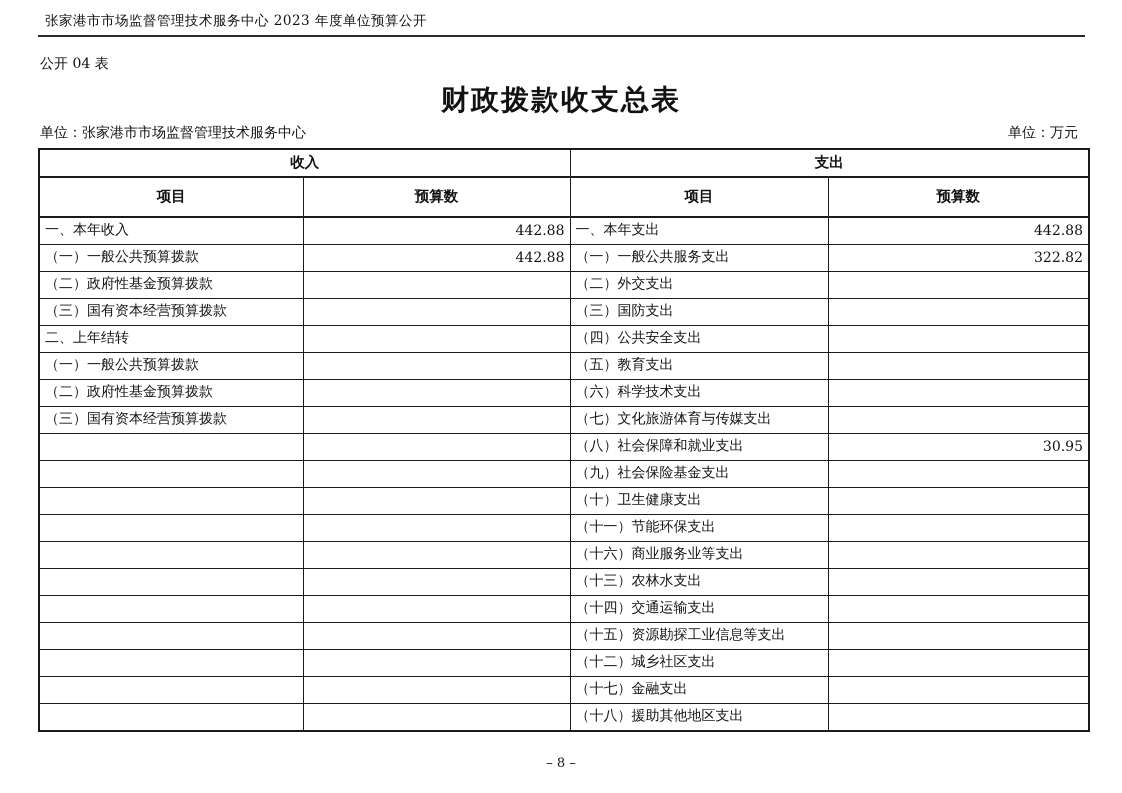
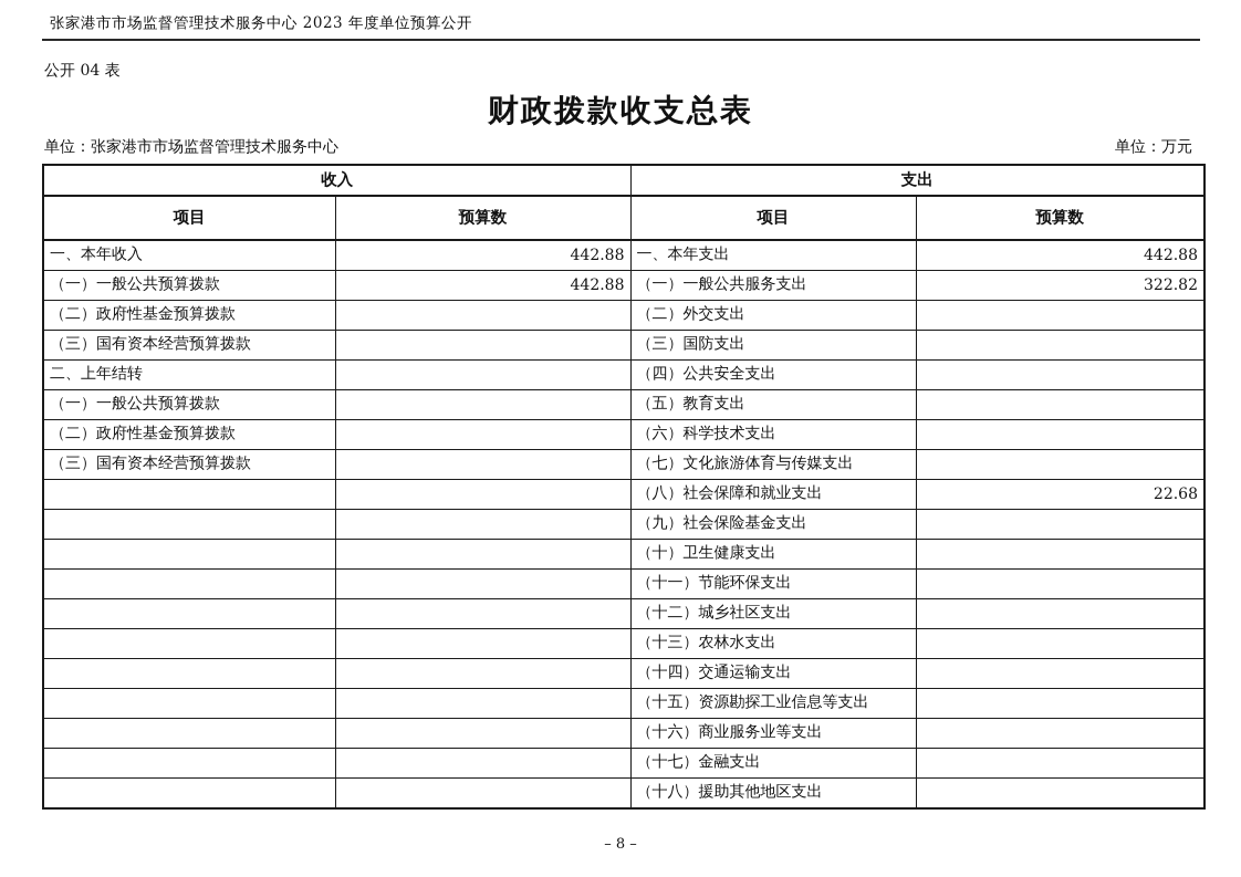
  张家港市市场监督管理技术服务中心 2023 年度单位预算公开
  公开 04 表
  财政拨款收支总表
  单位：张家港市市场监督管理技术服务中心
  单位：万元
  收入	支出
  项目	预算数	项目	预算数
  一、本年收入	442.88	一、本年支出	442.88
  （一）一般公共预算拨款	442.88	（一）一般公共服务支出	322.82
  （二）政府性基金预算拨款		（二）外交支出
  （三）国有资本经营预算拨款		（三）国防支出
  二、上年结转		（四）公共安全支出
  （一）一般公共预算拨款		（五）教育支出
  （二）政府性基金预算拨款		（六）科学技术支出
  （三）国有资本经营预算拨款		（七）文化旅游体育与传媒支出
- 		（八）社会保障和就业支出	30.95
+ 		（八）社会保障和就业支出	22.68
  		（九）社会保险基金支出
  		（十）卫生健康支出
  		（十一）节能环保支出
- 		（十六）商业服务业等支出
+ 		（十二）城乡社区支出
  		（十三）农林水支出
  		（十四）交通运输支出
  		（十五）资源勘探工业信息等支出
- 		（十二）城乡社区支出
+ 		（十六）商业服务业等支出
  		（十七）金融支出
  		（十八）援助其他地区支出
  – 8 –
